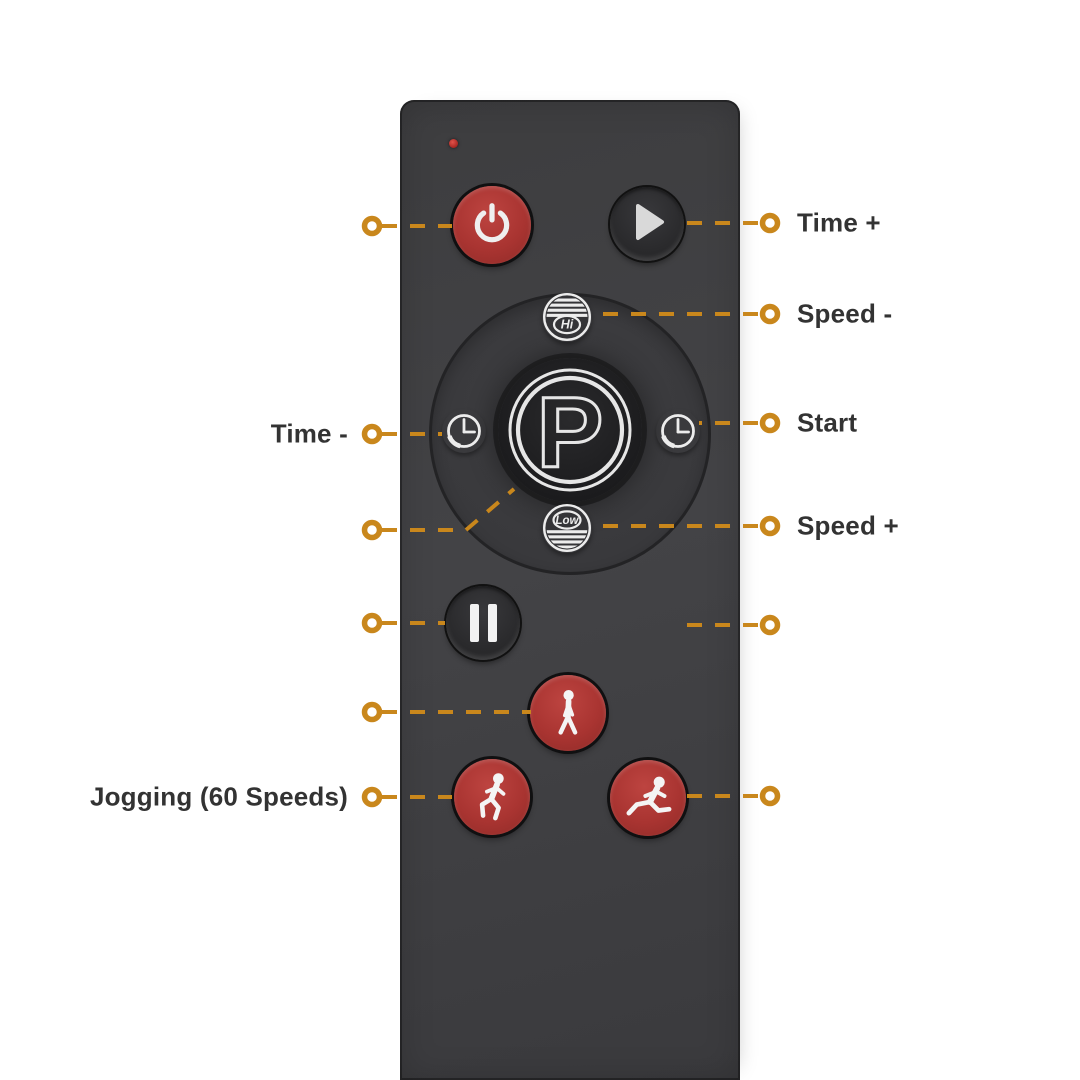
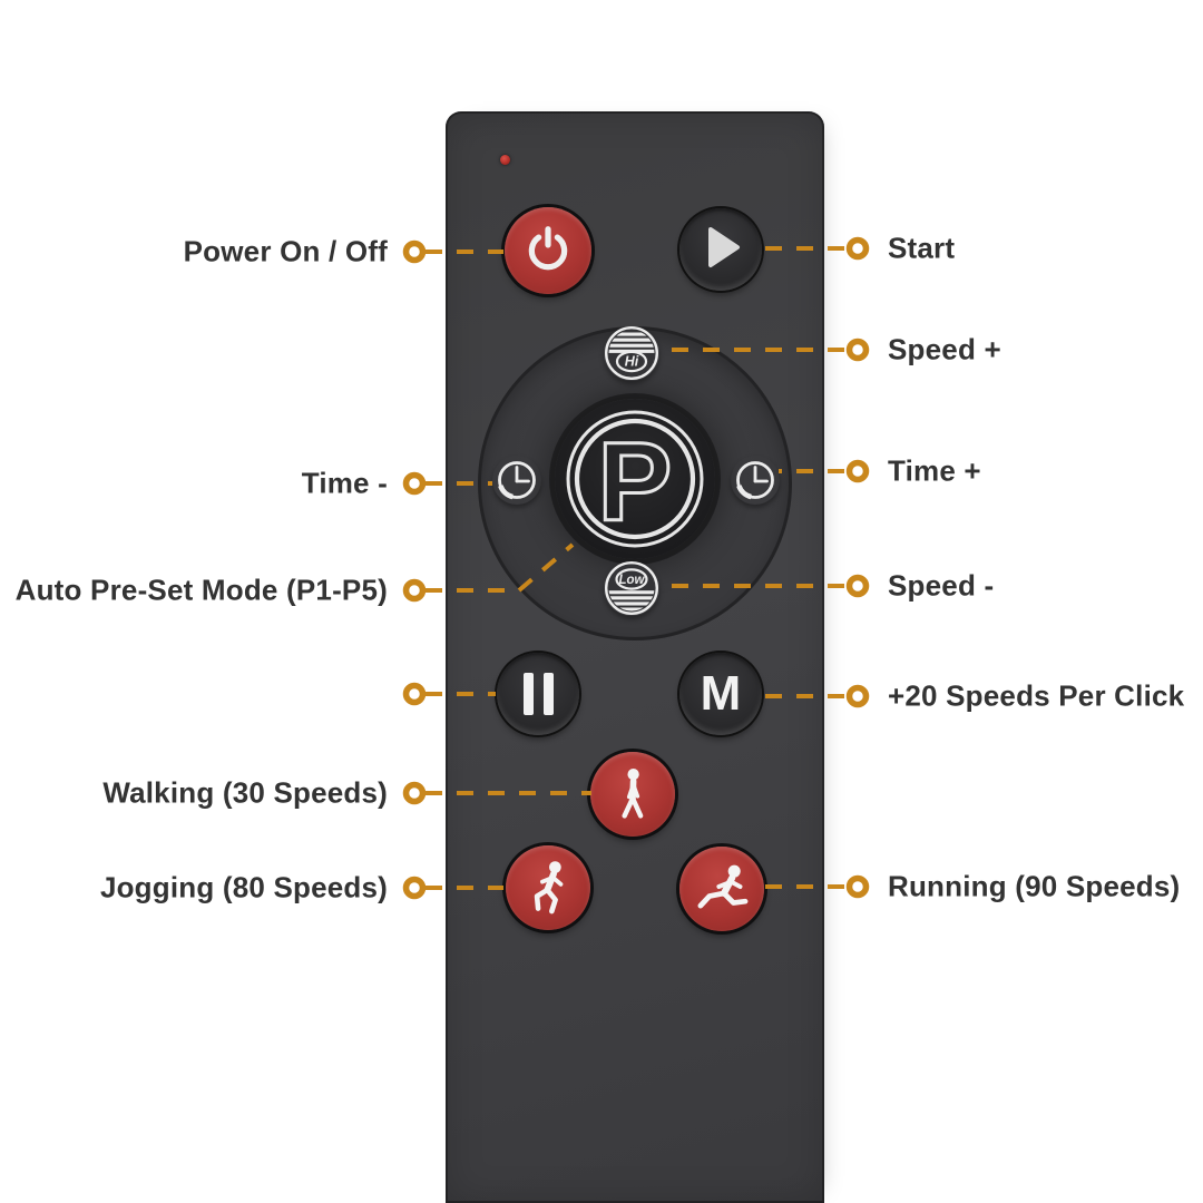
  P
  Hi
  Low
+ M
+ Power On / Off
  Time -
+ Auto Pre-Set Mode (P1-P5)
+ Walking (30 Speeds)
- Jogging (60 Speeds)
+ Jogging (80 Speeds)
- Time +
+ Start
- Speed -
+ Speed +
- Start
+ Time +
- Speed +
+ Speed -
+ +20 Speeds Per Click
+ Running (90 Speeds)
